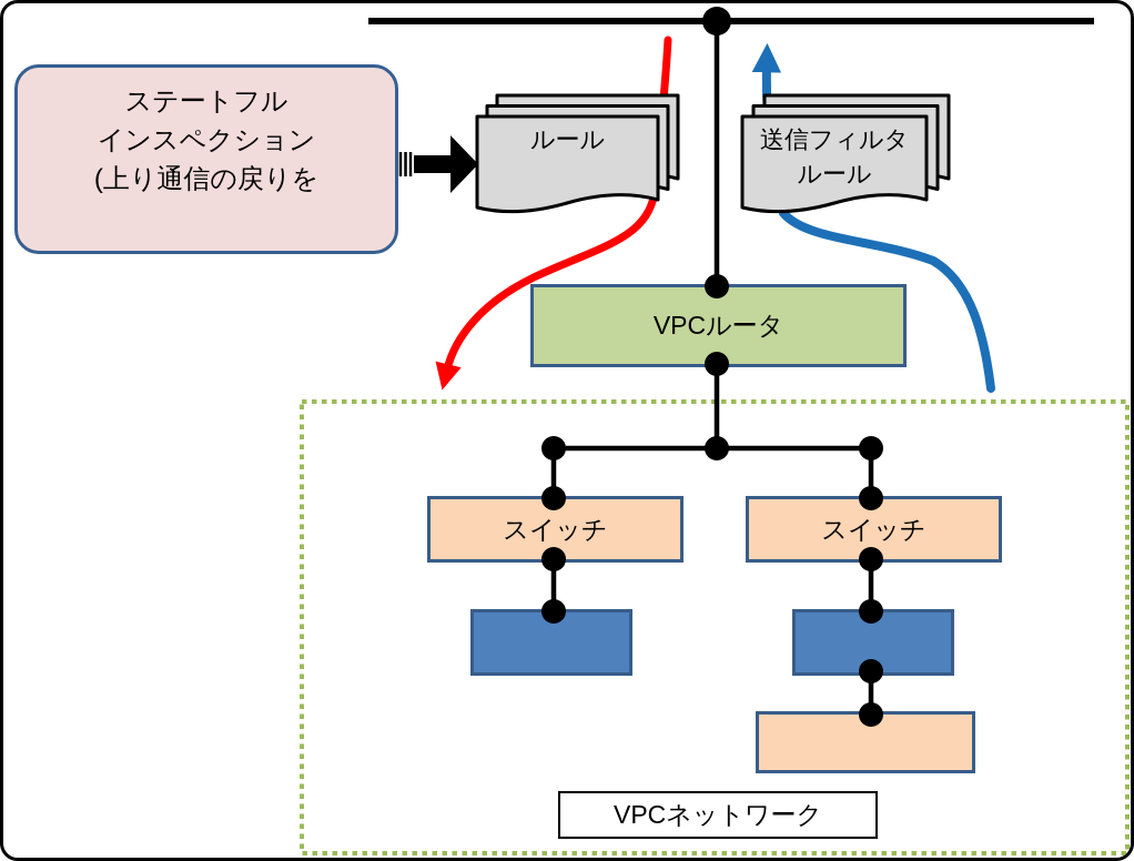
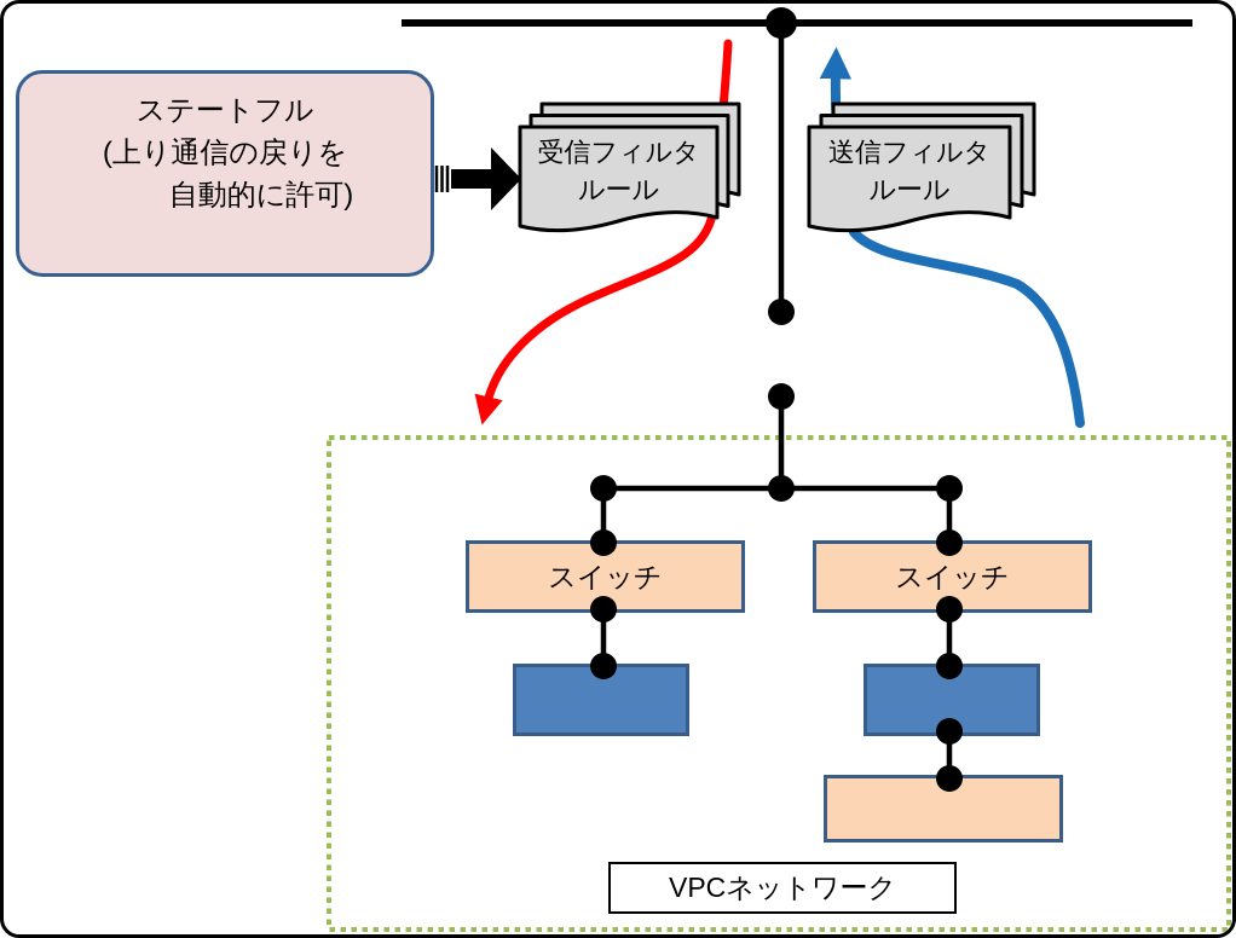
  ステートフル
- インスペクション
  (上り通信の戻りを
+ 自動的に許可)
+ 受信フィルタ
  ルール
  送信フィルタ
  ルール
- VPCルータ
  スイッチ
  スイッチ
  VPCネットワーク
